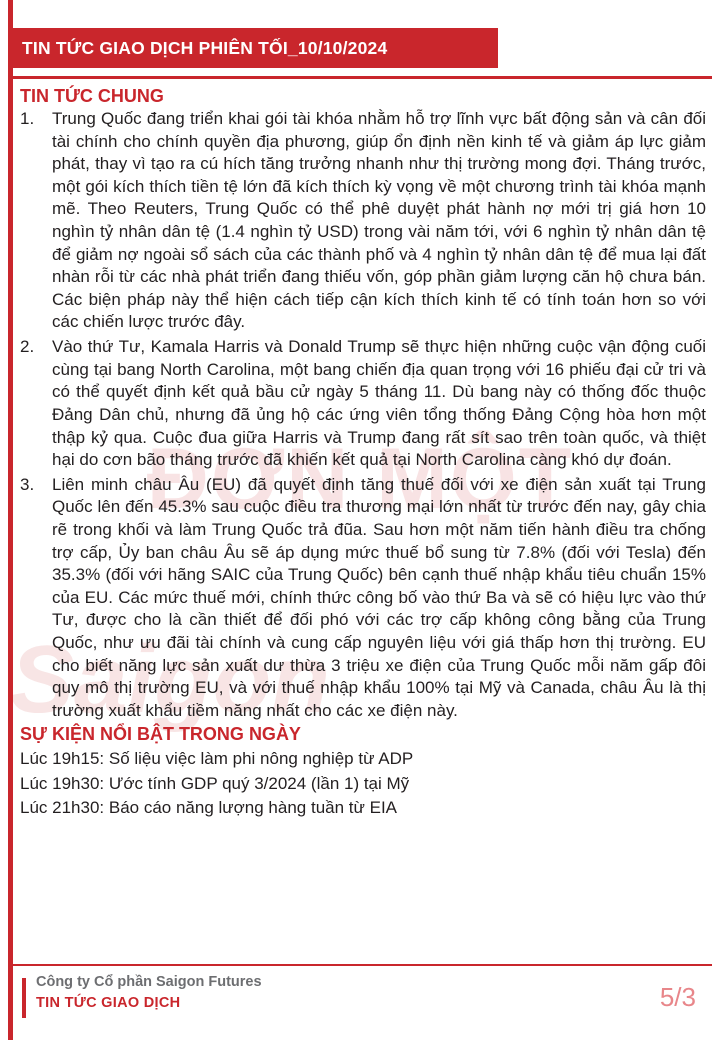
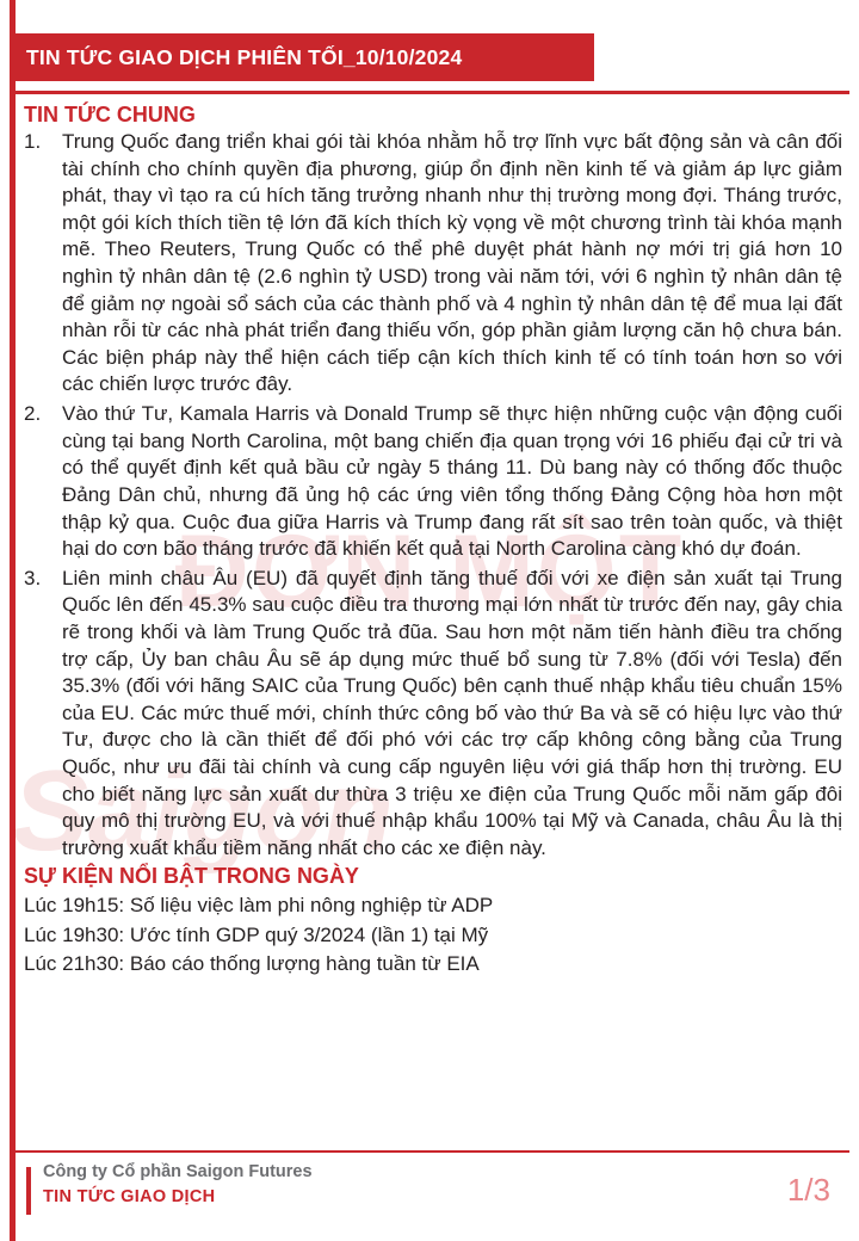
  TIN TỨC GIAO DỊCH PHIÊN TỐI_10/10/2024
  ĐƠN MỘT
  Saigon
  TIN TỨC CHUNG
  1.
- Trung Quốc đang triển khai gói tài khóa nhằm hỗ trợ lĩnh vực bất động sản và cân đối tài chính cho chính quyền địa phương, giúp ổn định nền kinh tế và giảm áp lực giảm phát, thay vì tạo ra cú hích tăng trưởng nhanh như thị trường mong đợi. Tháng trước, một gói kích thích tiền tệ lớn đã kích thích kỳ vọng về một chương trình tài khóa mạnh mẽ. Theo Reuters, Trung Quốc có thể phê duyệt phát hành nợ mới trị giá hơn 10 nghìn tỷ nhân dân tệ (1.4 nghìn tỷ USD) trong vài năm tới, với 6 nghìn tỷ nhân dân tệ để giảm nợ ngoài sổ sách của các thành phố và 4 nghìn tỷ nhân dân tệ để mua lại đất nhàn rỗi từ các nhà phát triển đang thiếu vốn, góp phần giảm lượng căn hộ chưa bán. Các biện pháp này thể hiện cách tiếp cận kích thích kinh tế có tính toán hơn so với các chiến lược trước đây.
+ Trung Quốc đang triển khai gói tài khóa nhằm hỗ trợ lĩnh vực bất động sản và cân đối tài chính cho chính quyền địa phương, giúp ổn định nền kinh tế và giảm áp lực giảm phát, thay vì tạo ra cú hích tăng trưởng nhanh như thị trường mong đợi. Tháng trước, một gói kích thích tiền tệ lớn đã kích thích kỳ vọng về một chương trình tài khóa mạnh mẽ. Theo Reuters, Trung Quốc có thể phê duyệt phát hành nợ mới trị giá hơn 10 nghìn tỷ nhân dân tệ (2.6 nghìn tỷ USD) trong vài năm tới, với 6 nghìn tỷ nhân dân tệ để giảm nợ ngoài sổ sách của các thành phố và 4 nghìn tỷ nhân dân tệ để mua lại đất nhàn rỗi từ các nhà phát triển đang thiếu vốn, góp phần giảm lượng căn hộ chưa bán. Các biện pháp này thể hiện cách tiếp cận kích thích kinh tế có tính toán hơn so với các chiến lược trước đây.
  2.
  Vào thứ Tư, Kamala Harris và Donald Trump sẽ thực hiện những cuộc vận động cuối cùng tại bang North Carolina, một bang chiến địa quan trọng với 16 phiếu đại cử tri và có thể quyết định kết quả bầu cử ngày 5 tháng 11. Dù bang này có thống đốc thuộc Đảng Dân chủ, nhưng đã ủng hộ các ứng viên tổng thống Đảng Cộng hòa hơn một thập kỷ qua. Cuộc đua giữa Harris và Trump đang rất sít sao trên toàn quốc, và thiệt hại do cơn bão tháng trước đã khiến kết quả tại North Carolina càng khó dự đoán.
  3.
  Liên minh châu Âu (EU) đã quyết định tăng thuế đối với xe điện sản xuất tại Trung Quốc lên đến 45.3% sau cuộc điều tra thương mại lớn nhất từ trước đến nay, gây chia rẽ trong khối và làm Trung Quốc trả đũa. Sau hơn một năm tiến hành điều tra chống trợ cấp, Ủy ban châu Âu sẽ áp dụng mức thuế bổ sung từ 7.8% (đối với Tesla) đến 35.3% (đối với hãng SAIC của Trung Quốc) bên cạnh thuế nhập khẩu tiêu chuẩn 15% của EU. Các mức thuế mới, chính thức công bố vào thứ Ba và sẽ có hiệu lực vào thứ Tư, được cho là cần thiết để đối phó với các trợ cấp không công bằng của Trung Quốc, như ưu đãi tài chính và cung cấp nguyên liệu với giá thấp hơn thị trường. EU cho biết năng lực sản xuất dư thừa 3 triệu xe điện của Trung Quốc mỗi năm gấp đôi quy mô thị trường EU, và với thuế nhập khẩu 100% tại Mỹ và Canada, châu Âu là thị trường xuất khẩu tiềm năng nhất cho các xe điện này.
  SỰ KIỆN NỔI BẬT TRONG NGÀY
  Lúc 19h15: Số liệu việc làm phi nông nghiệp từ ADP
  Lúc 19h30: Ước tính GDP quý 3/2024 (lần 1) tại Mỹ
- Lúc 21h30: Báo cáo năng lượng hàng tuần từ EIA
+ Lúc 21h30: Báo cáo thống lượng hàng tuần từ EIA
  Công ty Cổ phần Saigon Futures
  TIN TỨC GIAO DỊCH
- 5/3
+ 1/3
